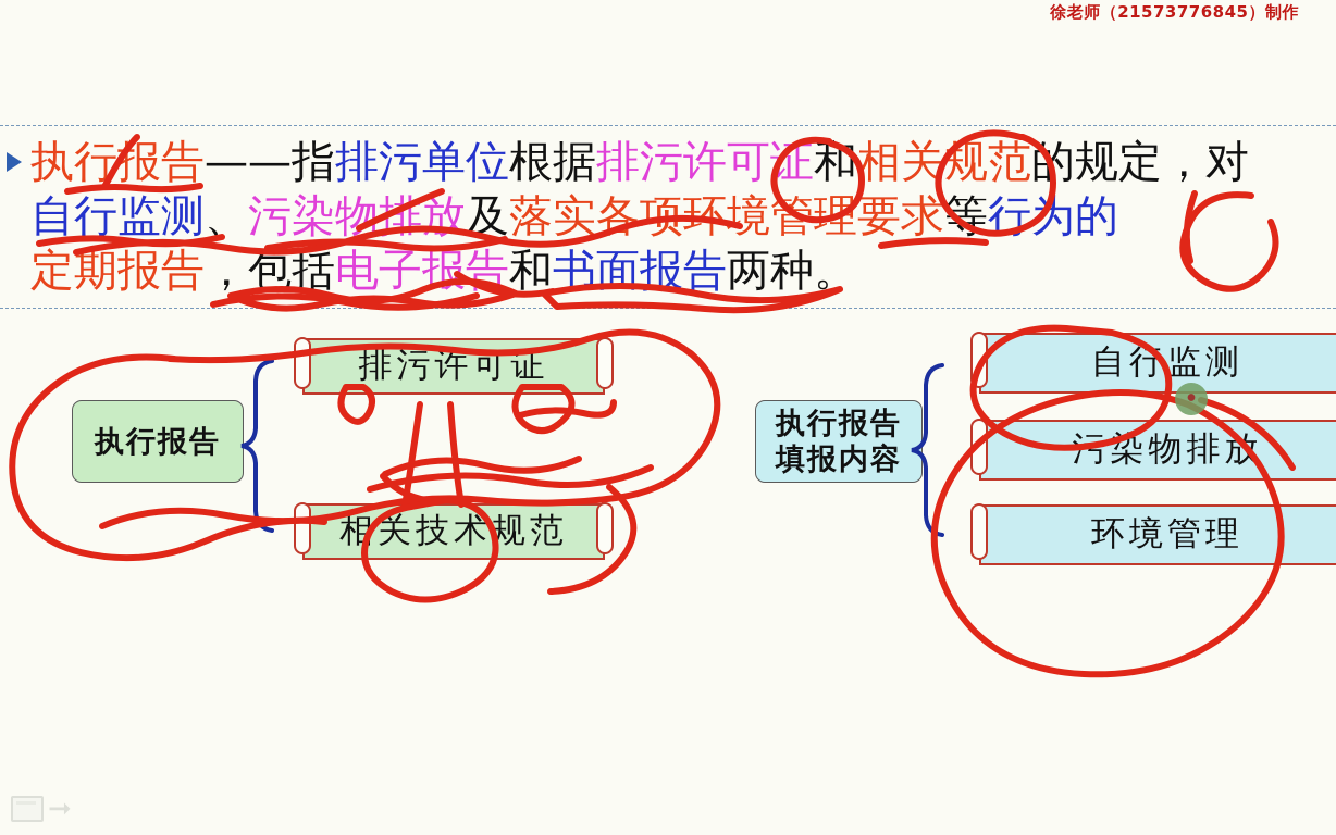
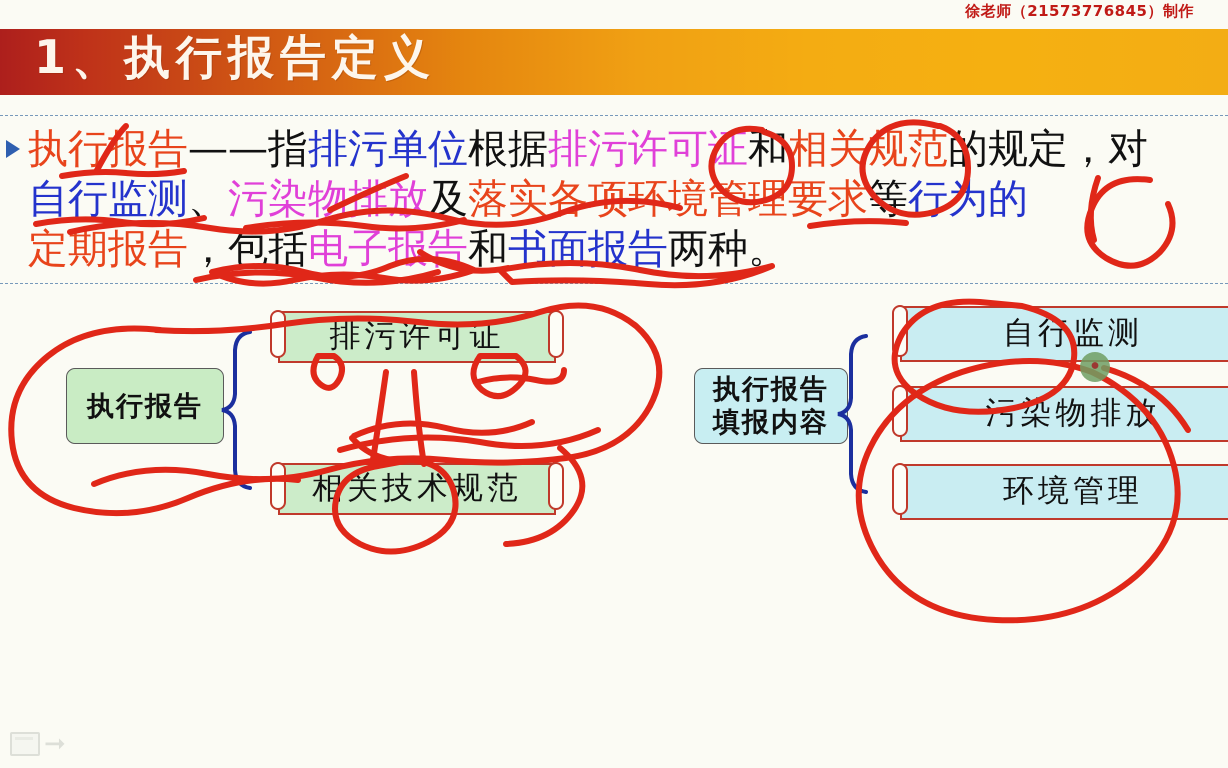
  徐老师（21573776845）制作
+ 1、执行报告定义
  执行报告——指排污单位根据排污许可证和相关规范 规定，对自行监测、污染物排放及落实各境管要求等行为的定期报告，包括电子报告和书面报告两种。
  执行报告
  排污许可证
  相关技术规范
  执行报告
  填报内容
  自行监测
  污染物排
  环境管理
  ➞
